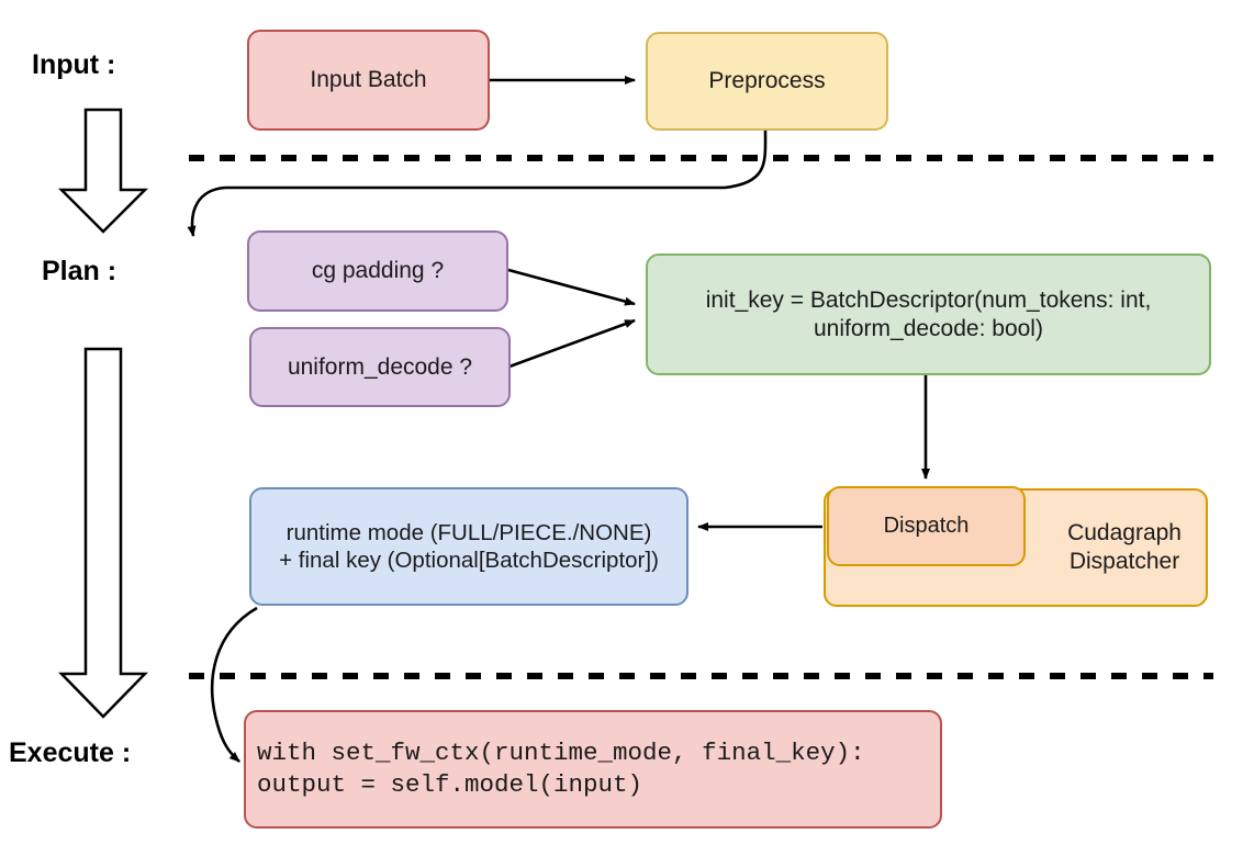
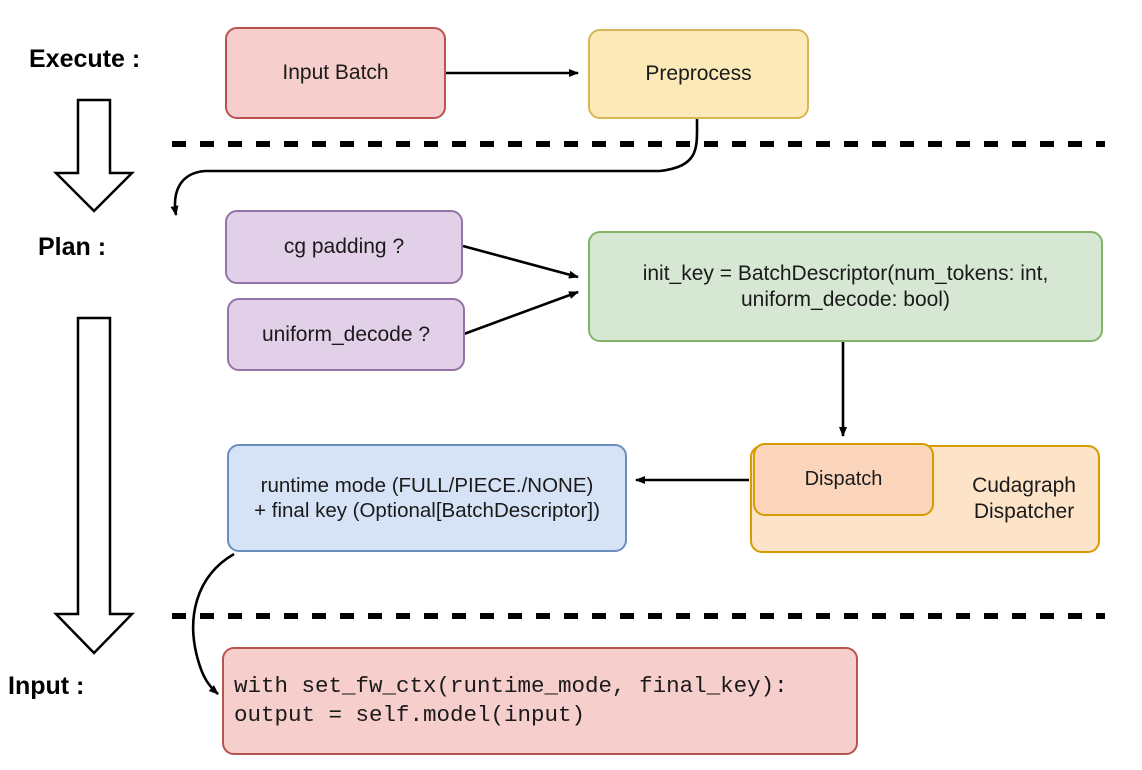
- Input :
+ Execute :
  Plan :
- Execute :
+ Input :
  Input Batch
  Preprocess
  cg padding ?
  uniform_decode ?
  init_key = BatchDescriptor(num_tokens: int,
  uniform_decode: bool)
  Cudagraph
  Dispatcher
  Dispatch
  runtime mode (FULL/PIECE./NONE)
  + final key (Optional[BatchDescriptor])
  with set_fw_ctx(runtime_mode, final_key):
  output = self.model(input)
